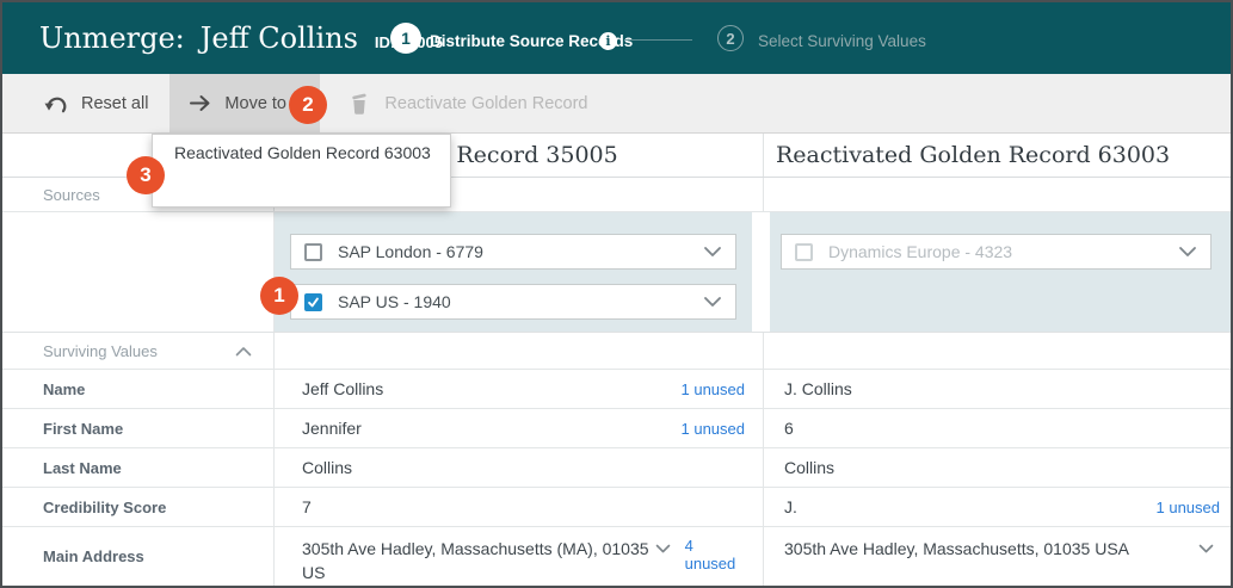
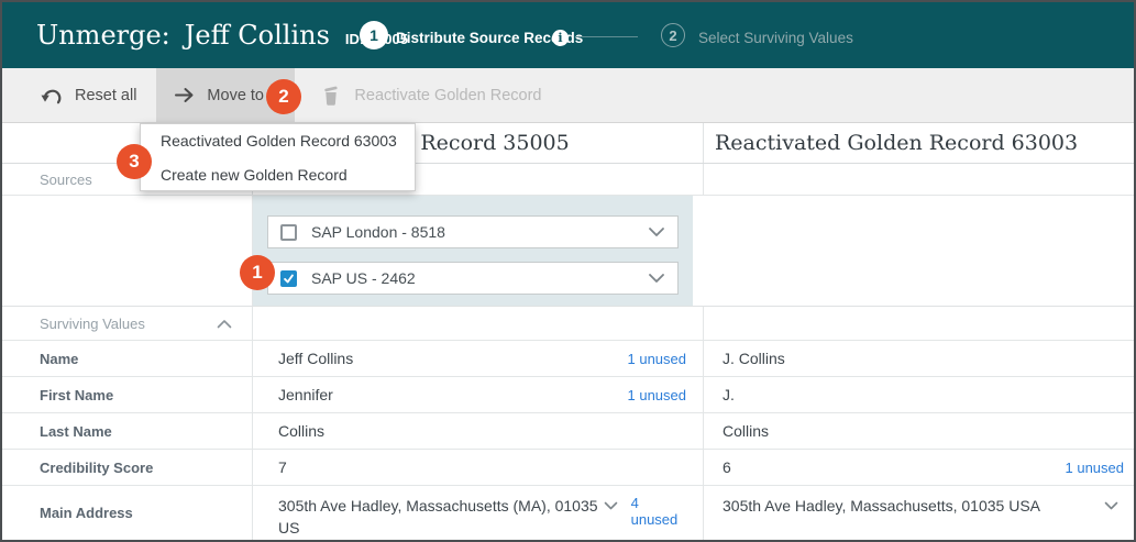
  Unmerge:
  Jeff Collins
  1
  Distribute Source Recds
  i
  2
  Select Surviving Values
  Reset all
  Move to
  Reactivate Golden Record
  Reactivated Golden Record 63003
  Sources
- SAP London - 6779
+ SAP London - 8518
- SAP US - 1940
+ SAP US - 2462
- Dynamics Europe - 4323
  Surviving Values
  Name
  Jeff Collins
  1 unused
  J. Collins
  First Name
  Jennifer
  1 unused
- 6
+ J.
  Last Name
  Collins
  Collins
  Credibility Score
  7
- J.
+ 6
  1 unused
  Main Address
  305th Ave Hadley, Massachusetts (MA), 01035 US
  4 unused
  305th Ave Hadley, Massachusetts, 01035 USA
  Reactivated Golden Record 63003
+ Create new Golden Record
  1
  2
  3
